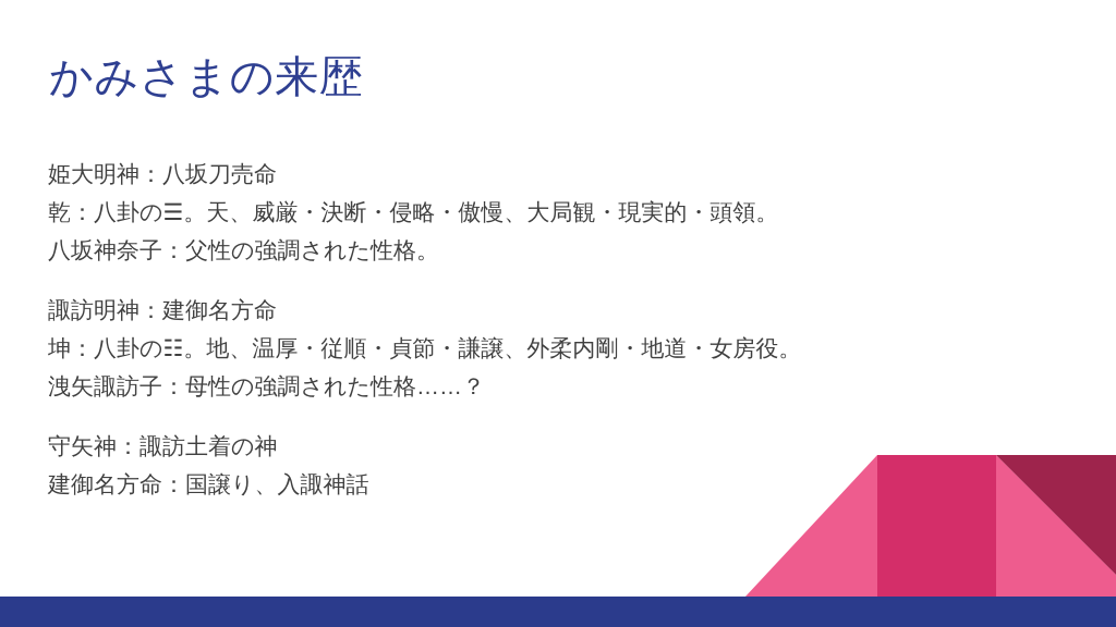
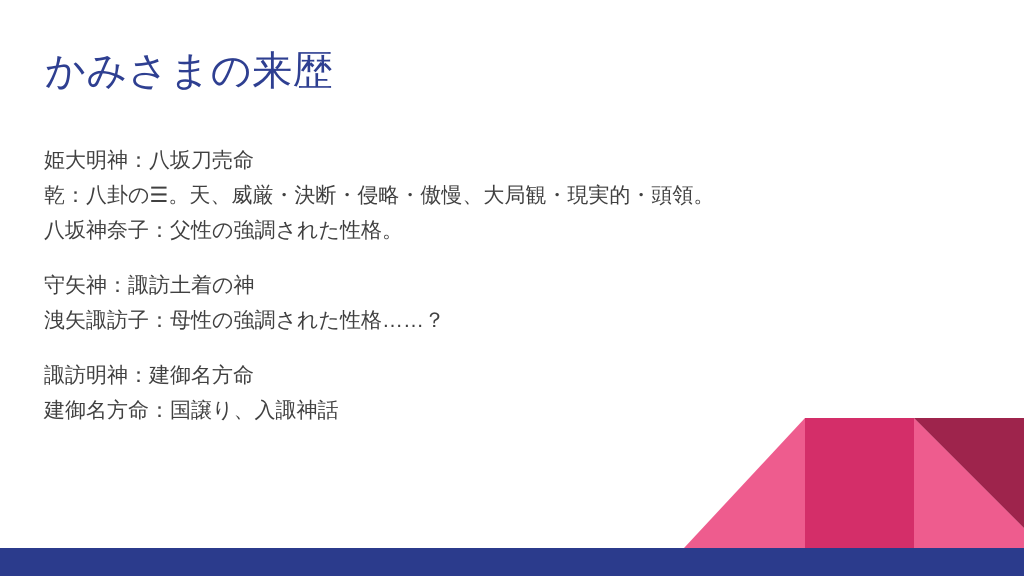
  かみさまの来歴
  姫大明神：八坂刀売命
  乾：八卦の☰。天、威厳・決断・侵略・傲慢、大局観・現実的・頭領。
  八坂神奈子：父性の強調された性格。
- 諏訪明神：建御名方命
+ 守矢神：諏訪土着の神
- 坤：八卦の☷。地、温厚・従順・貞節・謙譲、外柔内剛・地道・女房役。
  洩矢諏訪子：母性の強調された性格……？
- 守矢神：諏訪土着の神
+ 諏訪明神：建御名方命
  建御名方命：国譲り、入諏神話
